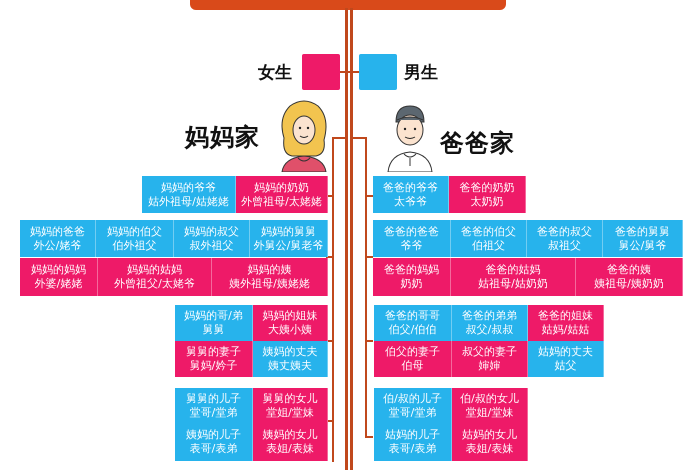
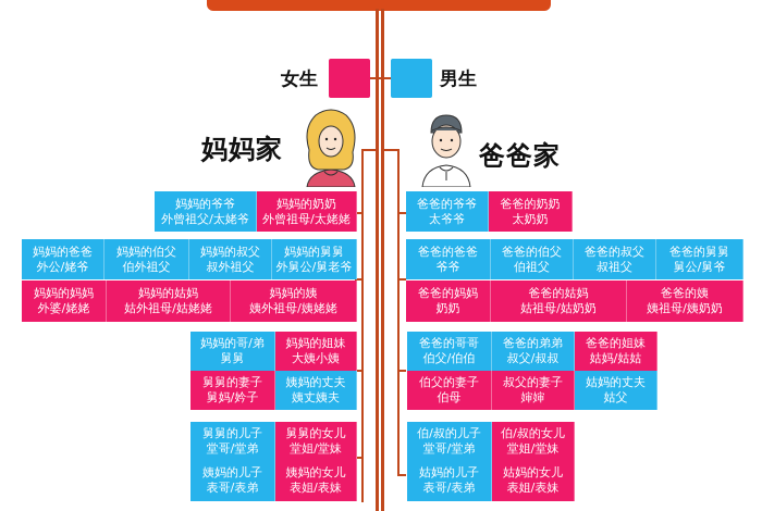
  女生
  男生
  妈妈家
  爸爸家
  妈妈的爷爷
- 姑外祖母/姑姥姥
+ 外曾祖父/太姥爷
  妈妈的奶奶
  外曾祖母/太姥姥
  妈妈的爸爸
  外公/姥爷
  妈妈的伯父
  伯外祖父
  妈妈的叔父
  叔外祖父
  妈妈的舅舅
  外舅公/舅老爷
  妈妈的妈妈
  外婆/姥姥
  妈妈的姑妈
- 外曾祖父/太姥爷
+ 姑外祖母/姑姥姥
  妈妈的姨
  姨外祖母/姨姥姥
  妈妈的哥/弟
  舅舅
  妈妈的姐妹
  大姨小姨
  舅舅的妻子
  舅妈/妗子
  姨妈的丈夫
  姨丈姨夫
  舅舅的儿子
  堂哥/堂弟
  舅舅的女儿
  堂姐/堂妹
  姨妈的儿子
  表哥/表弟
  姨妈的女儿
  表姐/表妹
  爸爸的爷爷
  太爷爷
  爸爸的奶奶
  太奶奶
  爸爸的爸爸
  爷爷
  爸爸的伯父
  伯祖父
  爸爸的叔父
  叔祖父
  爸爸的舅舅
  舅公/舅爷
  爸爸的妈妈
  奶奶
  爸爸的姑妈
  姑祖母/姑奶奶
  爸爸的姨
  姨祖母/姨奶奶
  爸爸的哥哥
  伯父/伯伯
  爸爸的弟弟
  叔父/叔叔
  爸爸的姐妹
  姑妈/姑姑
  伯父的妻子
  伯母
  叔父的妻子
  婶婶
  姑妈的丈夫
  姑父
  伯/叔的儿子
  堂哥/堂弟
  伯/叔的女儿
  堂姐/堂妹
  姑妈的儿子
  表哥/表弟
  姑妈的女儿
  表姐/表妹
